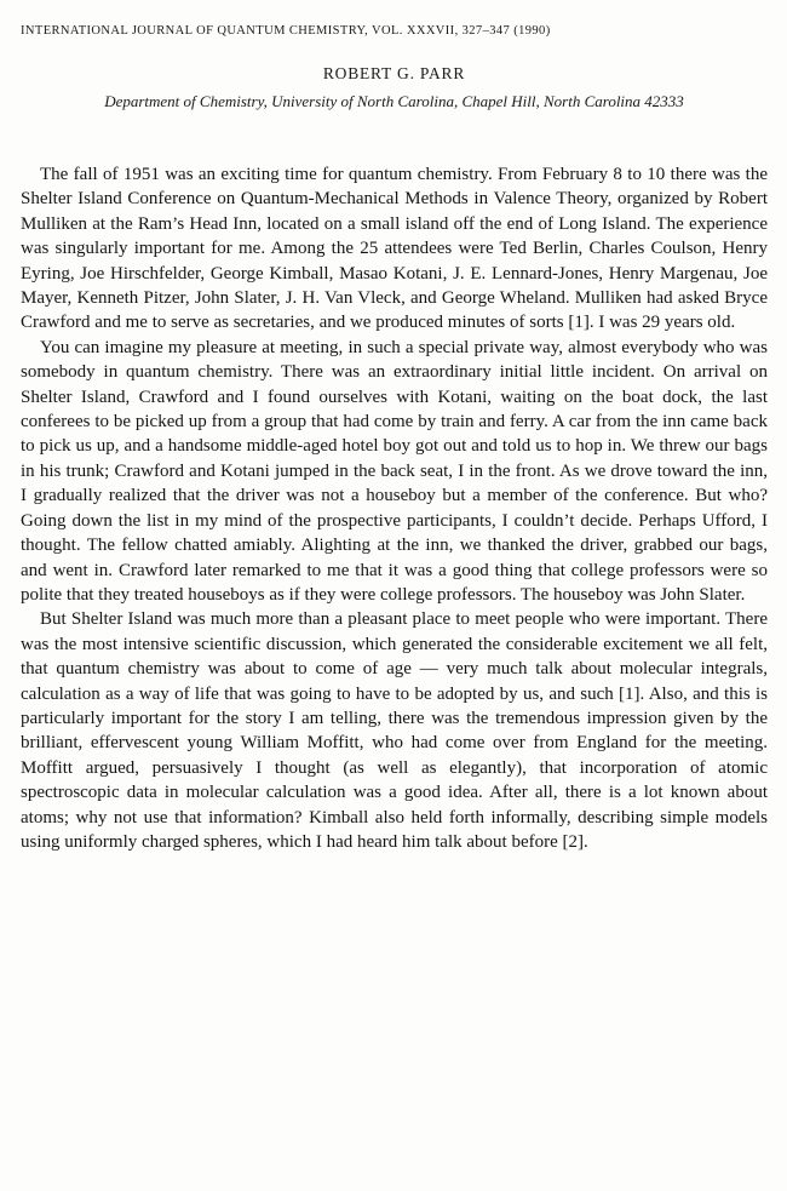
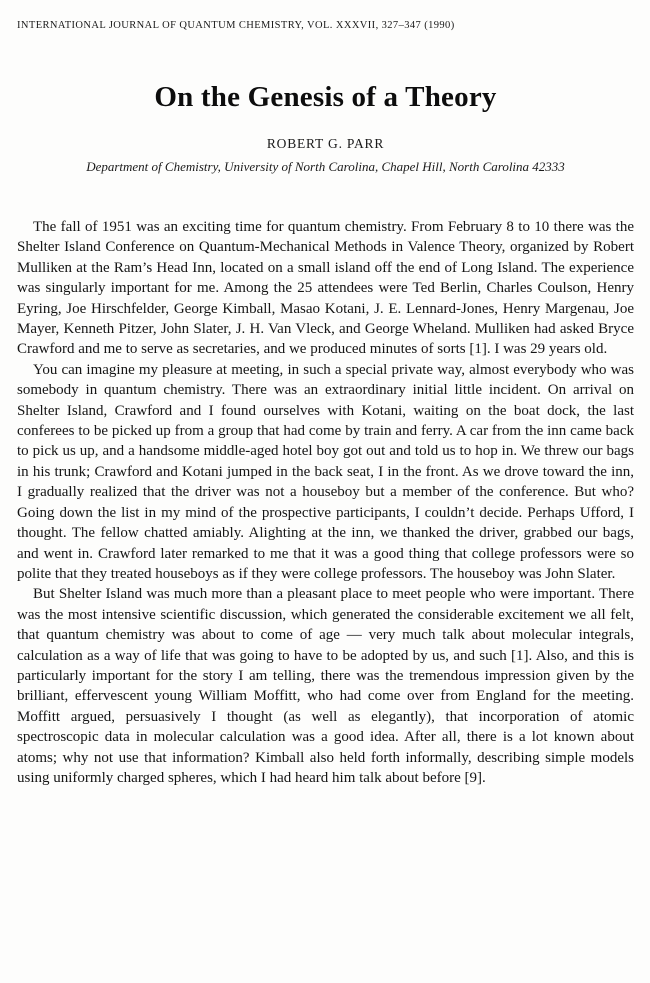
  INTERNATIONAL JOURNAL OF QUANTUM CHEMISTRY, VOL. XXXVII, 327–347 (1990)
+ On the Genesis of a Theory
  ROBERT G. PARR
  Department of Chemistry, University of North Carolina, Chapel Hill, North Carolina 42333
  The fall of 1951 was an exciting time for quantum chemistry. From February 8 to 10 there was the Shelter Island Conference on Quantum-Mechanical Methods in Valence Theory, organized by Robert Mulliken at the Ram’s Head Inn, located on a small island off the end of Long Island. The experience was singularly important for me. Among the 25 attendees were Ted Berlin, Charles Coulson, Henry Eyring, Joe Hirschfelder, George Kimball, Masao Kotani, J. E. Lennard-Jones, Henry Margenau, Joe Mayer, Kenneth Pitzer, John Slater, J. H. Van Vleck, and George Wheland. Mulliken had asked Bryce Crawford and me to serve as secretaries, and we produced minutes of sorts [1]. I was 29 years old.
  You can imagine my pleasure at meeting, in such a special private way, almost everybody who was somebody in quantum chemistry. There was an extraordinary initial little incident. On arrival on Shelter Island, Crawford and I found ourselves with Kotani, waiting on the boat dock, the last conferees to be picked up from a group that had come by train and ferry. A car from the inn came back to pick us up, and a handsome middle-aged hotel boy got out and told us to hop in. We threw our bags in his trunk; Crawford and Kotani jumped in the back seat, I in the front. As we drove toward the inn, I gradually realized that the driver was not a houseboy but a member of the conference. But who? Going down the list in my mind of the prospective participants, I couldn’t decide. Perhaps Ufford, I thought. The fellow chatted amiably. Alighting at the inn, we thanked the driver, grabbed our bags, and went in. Crawford later remarked to me that it was a good thing that college professors were so polite that they treated houseboys as if they were college professors. The houseboy was John Slater.
- But Shelter Island was much more than a pleasant place to meet people who were important. There was the most intensive scientific discussion, which generated the considerable excitement we all felt, that quantum chemistry was about to come of age — very much talk about molecular integrals, calculation as a way of life that was going to have to be adopted by us, and such [1]. Also, and this is particularly important for the story I am telling, there was the tremendous impression given by the brilliant, effervescent young William Moffitt, who had come over from England for the meeting. Moffitt argued, persuasively I thought (as well as elegantly), that incorporation of atomic spectroscopic data in molecular calculation was a good idea. After all, there is a lot known about atoms; why not use that information? Kimball also held forth informally, describing simple models using uniformly charged spheres, which I had heard him talk about before [2].
+ But Shelter Island was much more than a pleasant place to meet people who were important. There was the most intensive scientific discussion, which generated the considerable excitement we all felt, that quantum chemistry was about to come of age — very much talk about molecular integrals, calculation as a way of life that was going to have to be adopted by us, and such [1]. Also, and this is particularly important for the story I am telling, there was the tremendous impression given by the brilliant, effervescent young William Moffitt, who had come over from England for the meeting. Moffitt argued, persuasively I thought (as well as elegantly), that incorporation of atomic spectroscopic data in molecular calculation was a good idea. After all, there is a lot known about atoms; why not use that information? Kimball also held forth informally, describing simple models using uniformly charged spheres, which I had heard him talk about before [9].
